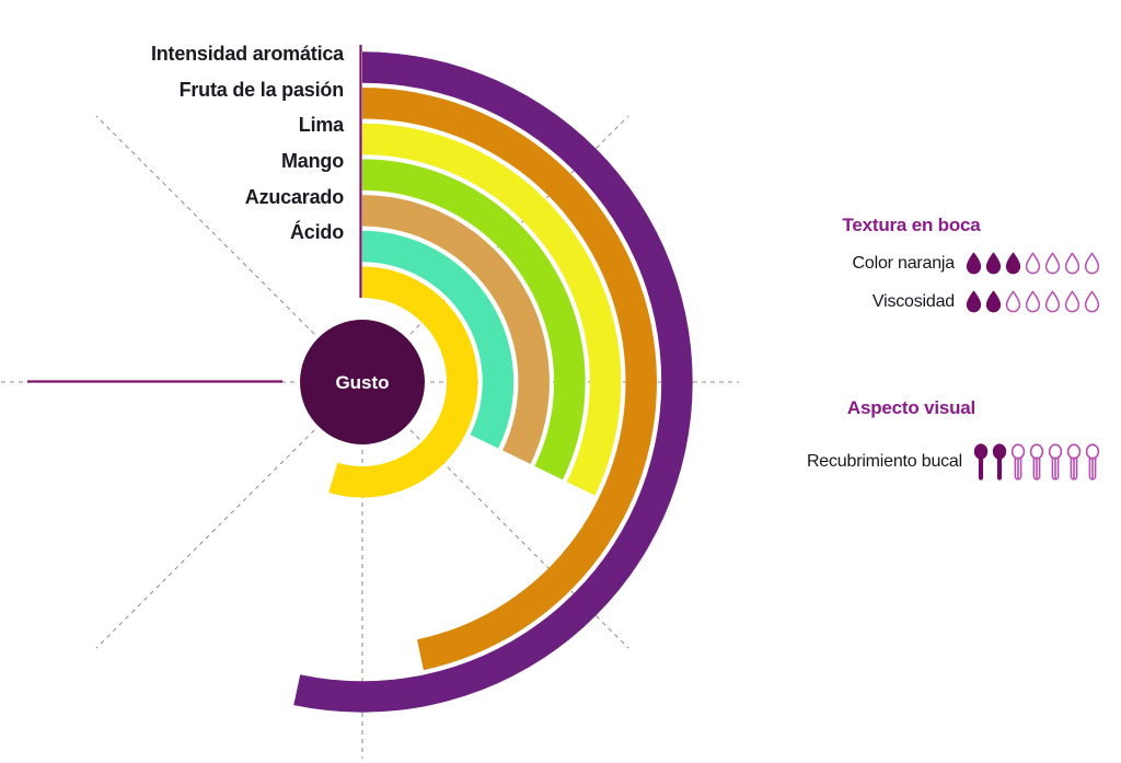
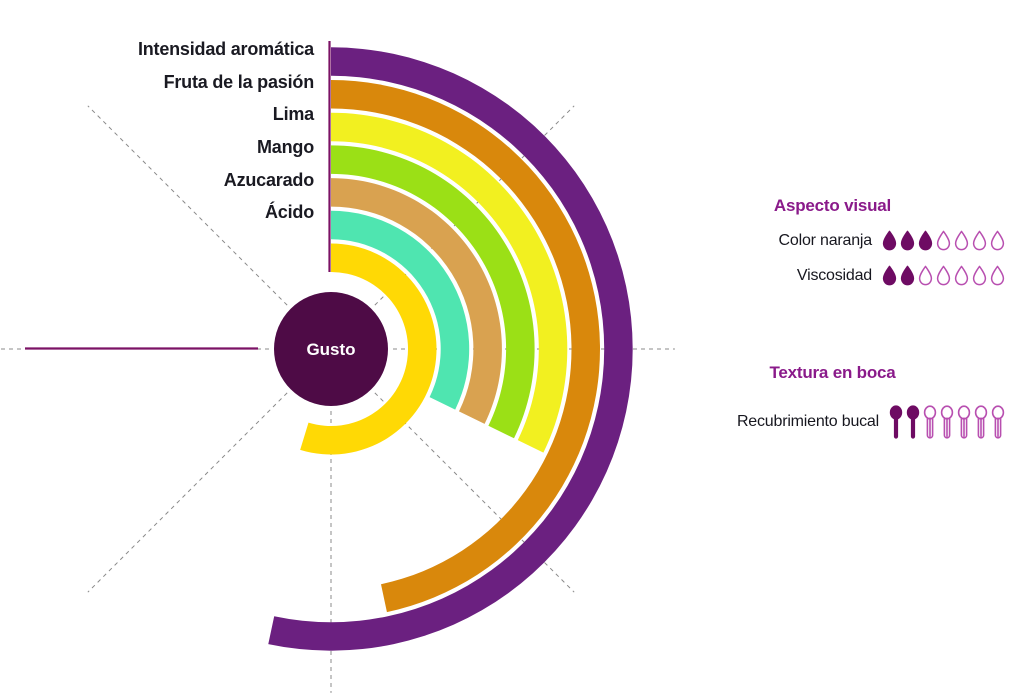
  Intensidad aromática
  Fruta de la pasión
  Lima
  Mango
  Azucarado
  Ácido
  Gusto
- Textura en boca
+ Aspecto visual
  Color naranja
  Viscosidad
- Aspecto visual
+ Textura en boca
  Recubrimiento bucal
